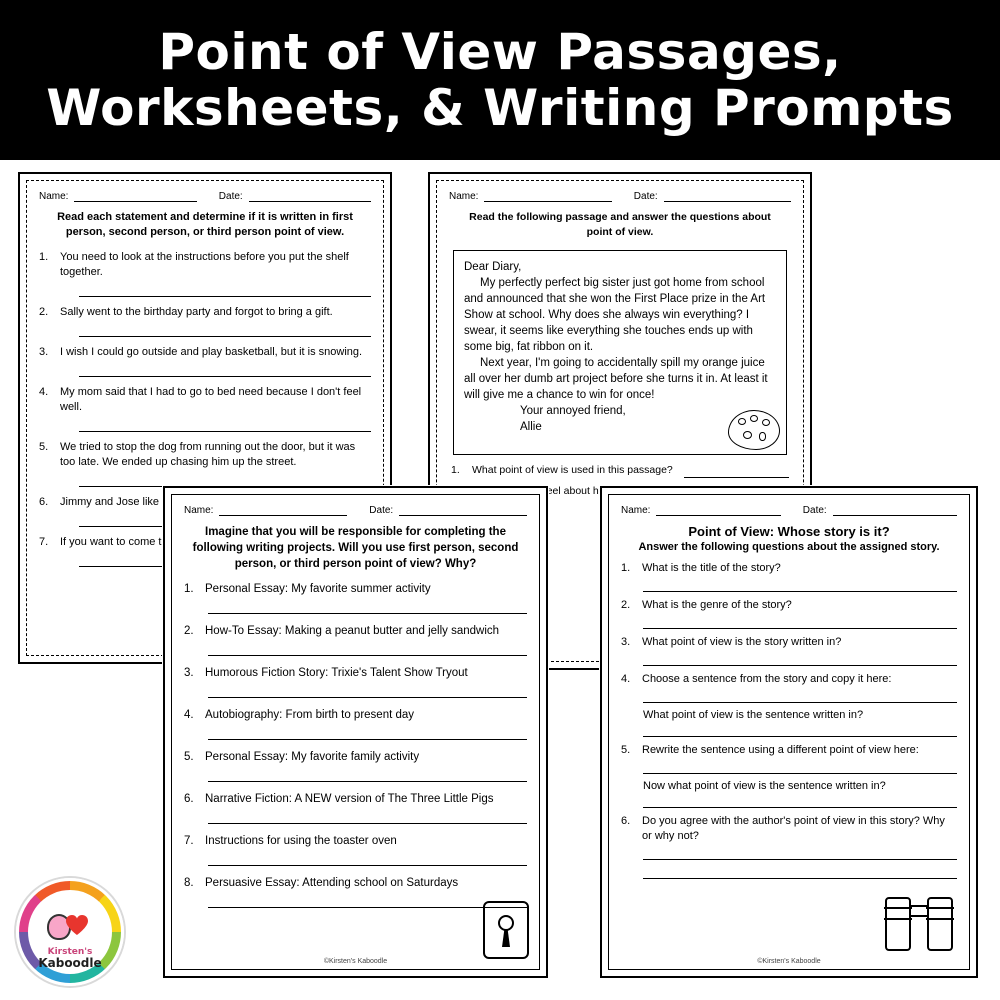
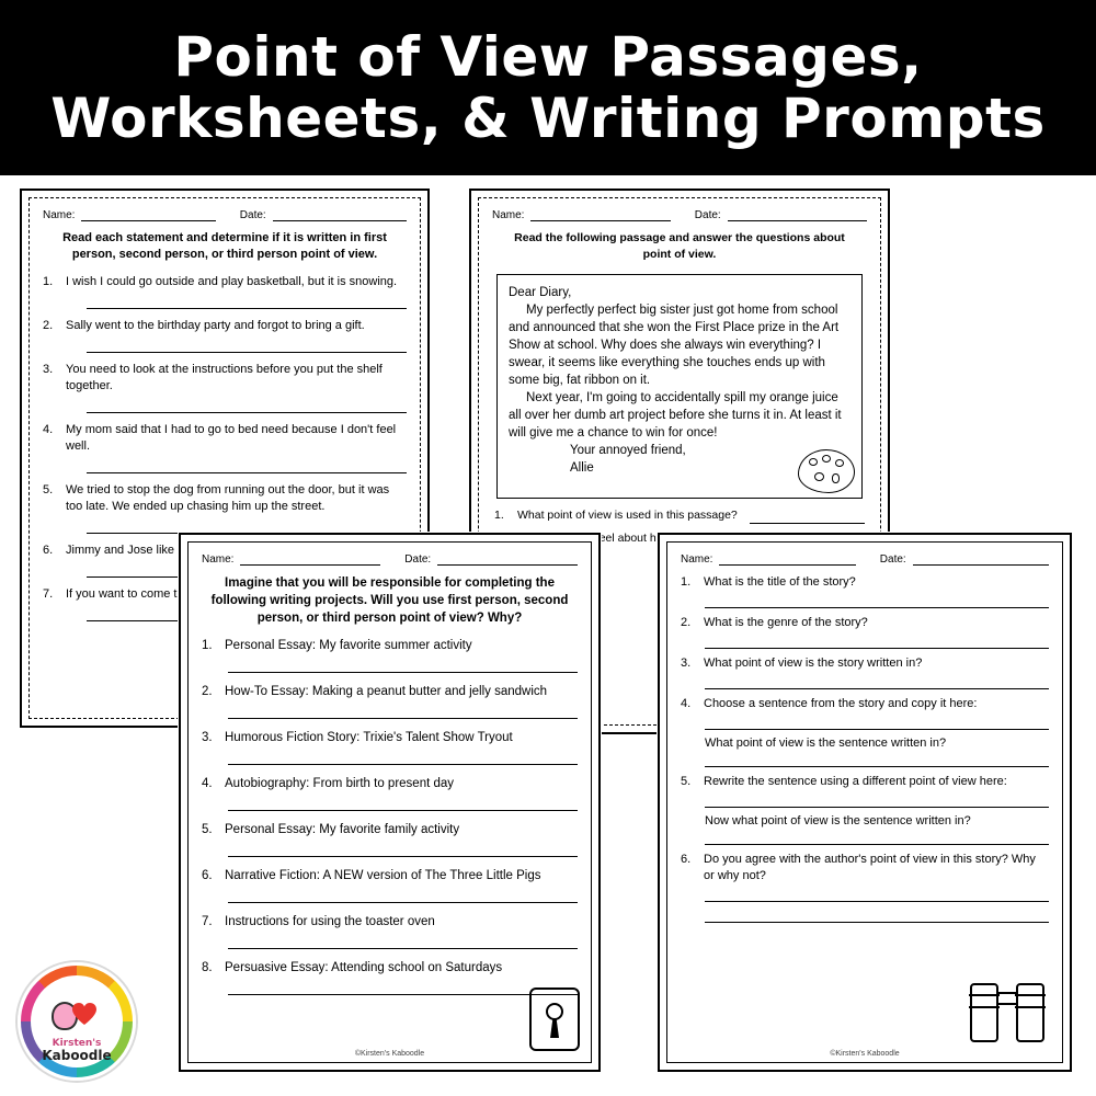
  Point of View Passages,
  Worksheets, & Writing Prompts
  Name:
  Date:
  Read each statement and determine if it is written in first person, second person, or third person point of view.
  1.
- You need to look at the instructions before you put the shelf together.
+ I wish I could go outside and play basketball, but it is snowing.
  2.
  Sally went to the birthday party and forgot to bring a gift.
  3.
- I wish I could go outside and play basketball, but it is snowing.
+ You need to look at the instructions before you put the shelf together.
  4.
  My mom said that I had to go to bed need because I don't feel well.
  5.
  We tried to stop the dog from running out the door, but it was too late. We ended up chasing him up the street.
  6.
  7.
  Name:
  Date:
  Read the following passage and answer the questions about point of view.
  Dear Diary,
  My perfectly perfect big sister just got home from school and announced that she won the First Place prize in the Art Show at school. Why does she always win everything? I swear, it seems like everything she touches ends up with some big, fat ribbon on it.
  Next year, I'm going to accidentally spill my orange juice all over her dumb art project before she turns it in. At least it will give me a chance to win for once!
  Your annoyed friend,
  Allie
  1.
  What point of view is used in this passage?
  Name:
  Date:
  Imagine that you will be responsible for completing the following writing projects. Will you use first person, second person, or third person point of view? Why?
  1.
  Personal Essay: My favorite summer activity
  2.
  How-To Essay: Making a peanut butter and jelly sandwich
  3.
  Humorous Fiction Story: Trixie's Talent Show Tryout
  4.
  Autobiography: From birth to present day
  5.
  Personal Essay: My favorite family activity
  6.
  Narrative Fiction: A NEW version of The Three Little Pigs
  7.
  Instructions for using the toaster oven
  8.
  Persuasive Essay: Attending school on Saturdays
  Name:
  Date:
- Point of View: Whose story is it?
- Answer the following questions about the assigned story.
  1.
  What is the title of the story?
  2.
  What is the genre of the story?
  3.
  What point of view is the story written in?
  4.
  Choose a sentence from the story and copy it here:
  What point of view is the sentence written in?
  5.
  Rewrite the sentence using a different point of view here:
  Now what point of view is the sentence written in?
  6.
  Do you agree with the author's point of view in this story? Why or why not?
  Kirsten's
  Kaboodle
